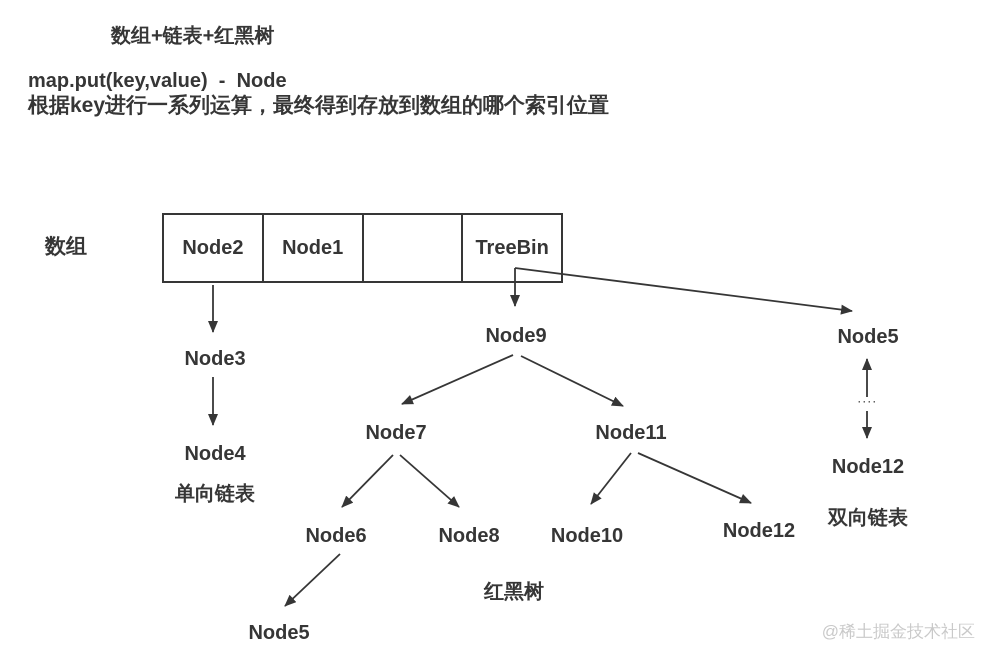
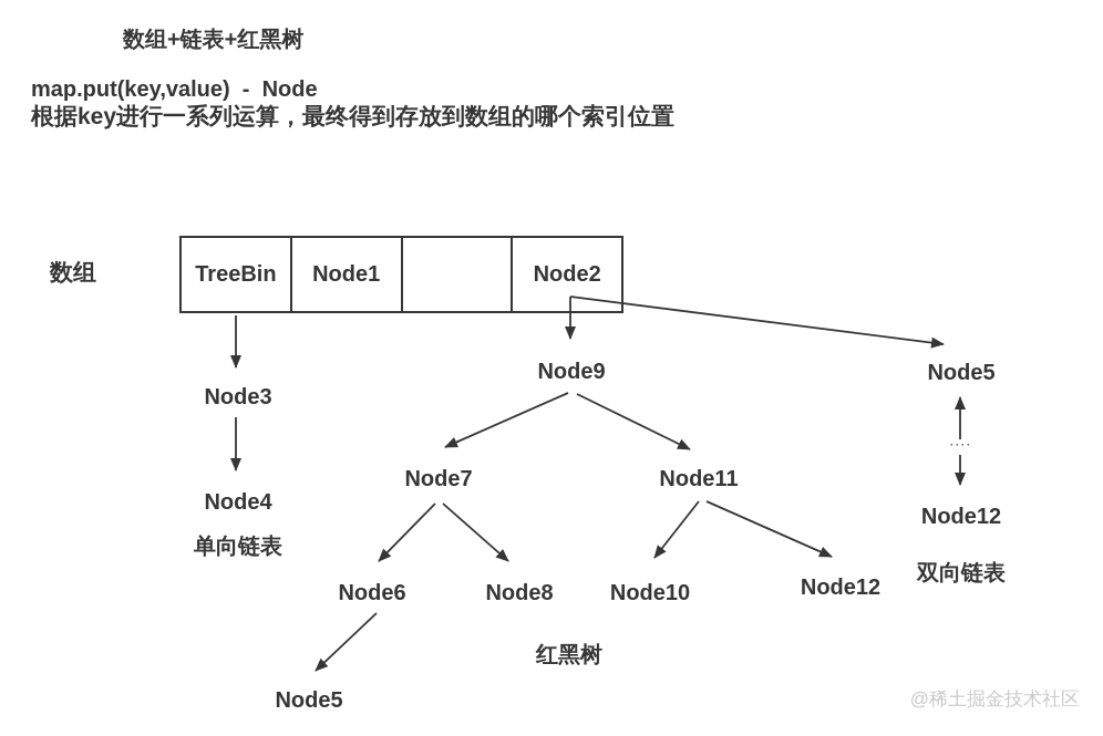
  数组+链表+红黑树
  map.put(key,value) - Node
  根据key进行一系列运算，最终得到存放到数组的哪个索引位置
  数组
- Node2
+ TreeBin
  Node1
- TreeBin
+ Node2
  Node3
  Node4
  单向链表
  Node9
  Node7
  Node11
  Node6
  Node8
  Node10
  Node12
  Node5
  红黑树
  Node5
  ····
  Node12
  双向链表
  @稀土掘金技术社区
